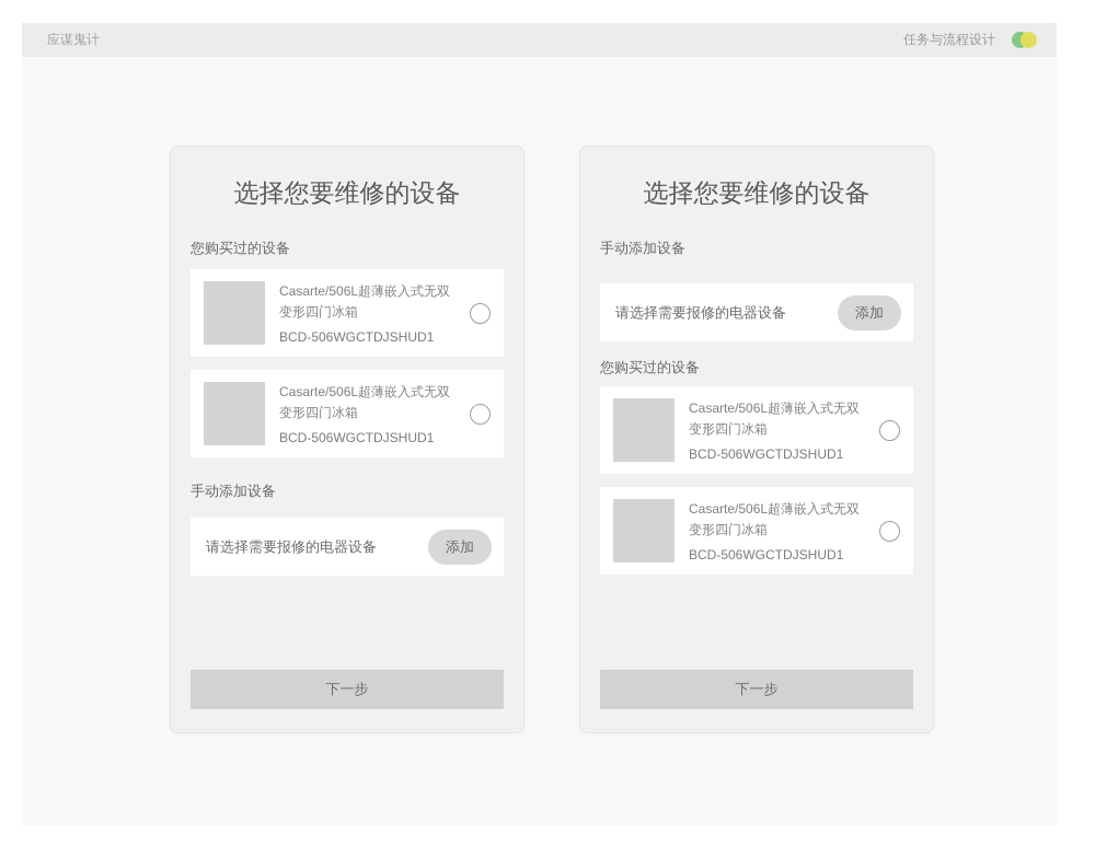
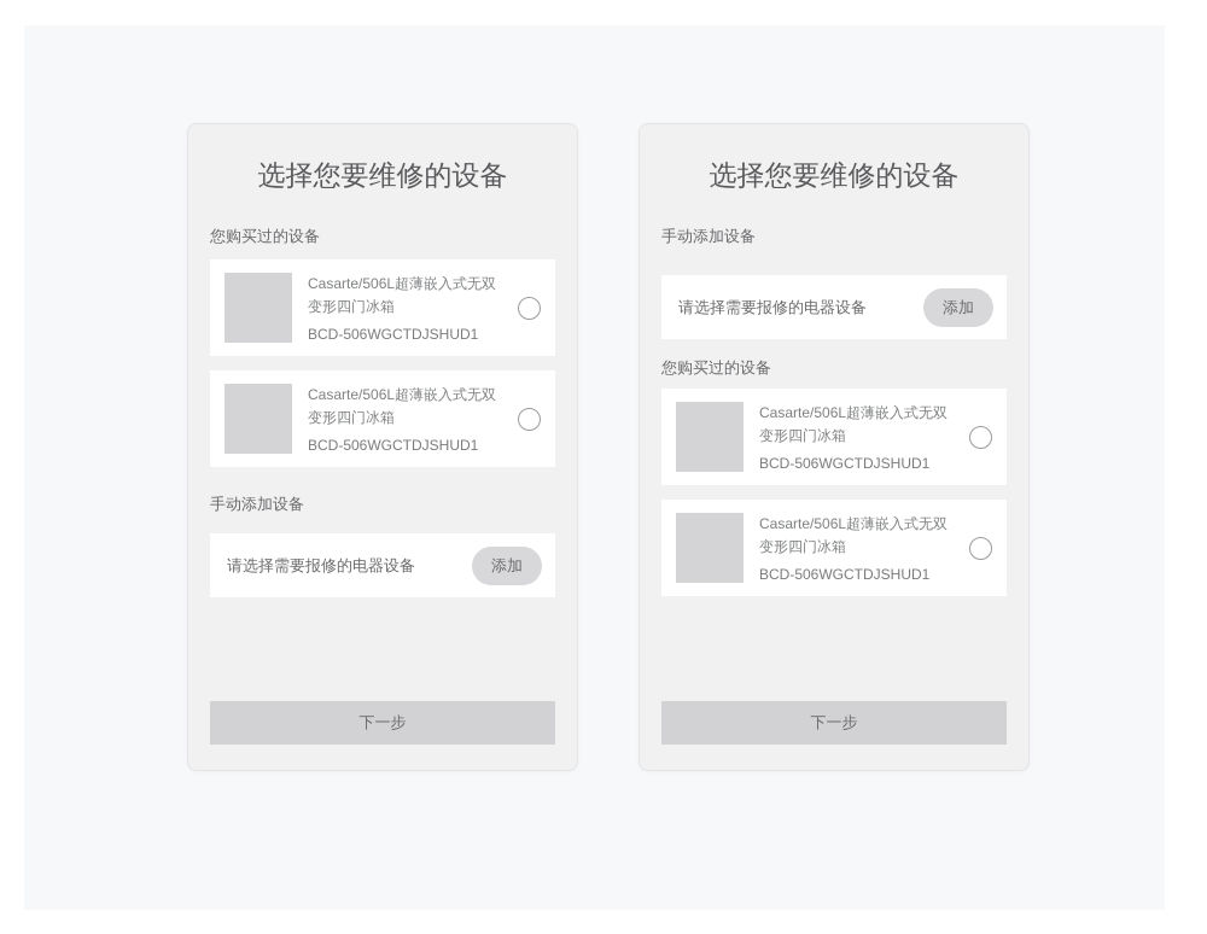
- 应谋鬼计
- 任务与流程设计
  选择您要维修的设备
  您购买过的设备
  Casarte/506L超薄嵌入式无双变形四门冰箱
  BCD-506WGCTDJSHUD1
  Casarte/506L超薄嵌入式无双变形四门冰箱
  BCD-506WGCTDJSHUD1
  手动添加设备
  请选择需要报修的电器设备
  添加
  下一步
  选择您要维修的设备
  手动添加设备
  请选择需要报修的电器设备
  添加
  您购买过的设备
  Casarte/506L超薄嵌入式无双变形四门冰箱
  BCD-506WGCTDJSHUD1
  Casarte/506L超薄嵌入式无双变形四门冰箱
  BCD-506WGCTDJSHUD1
  下一步
